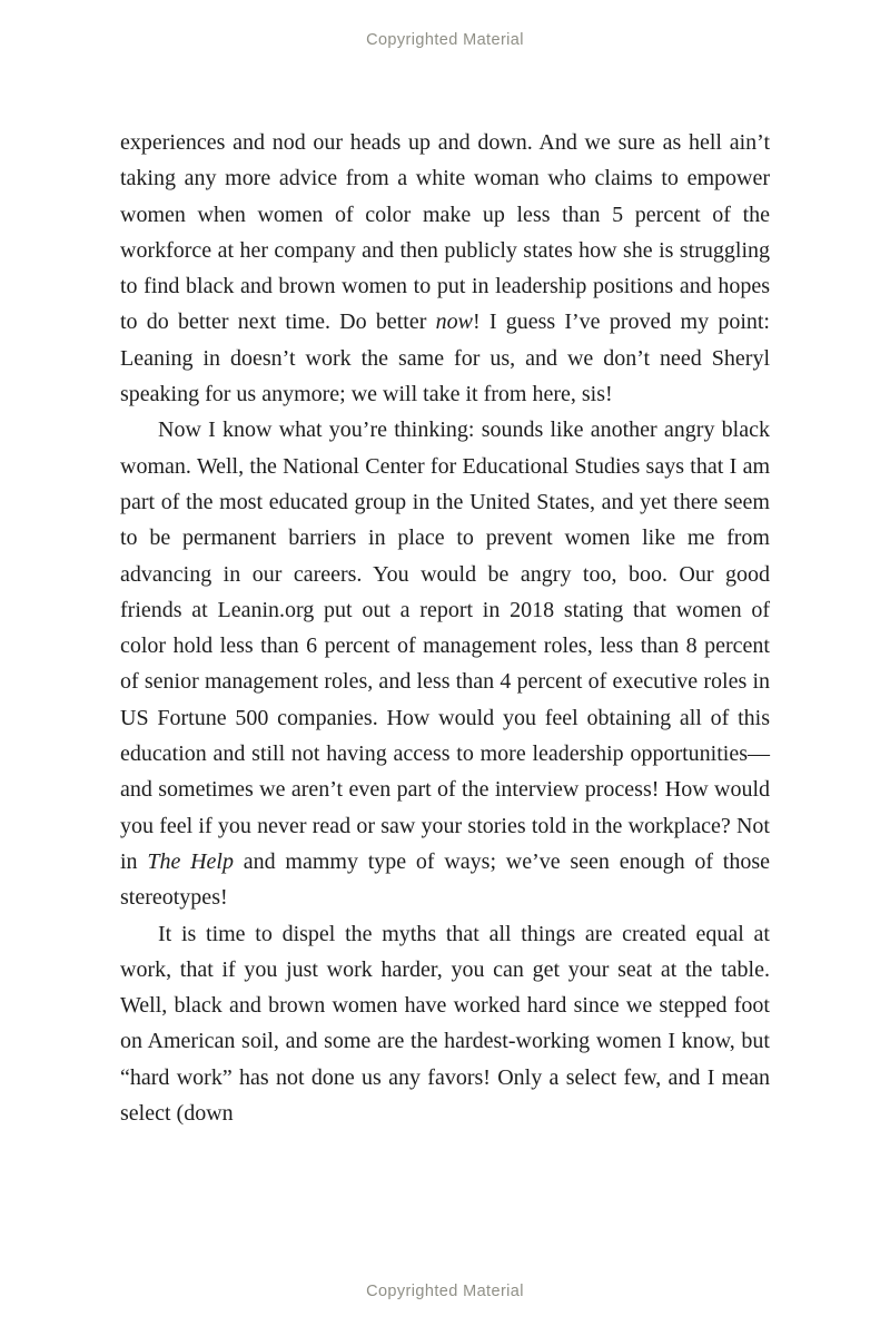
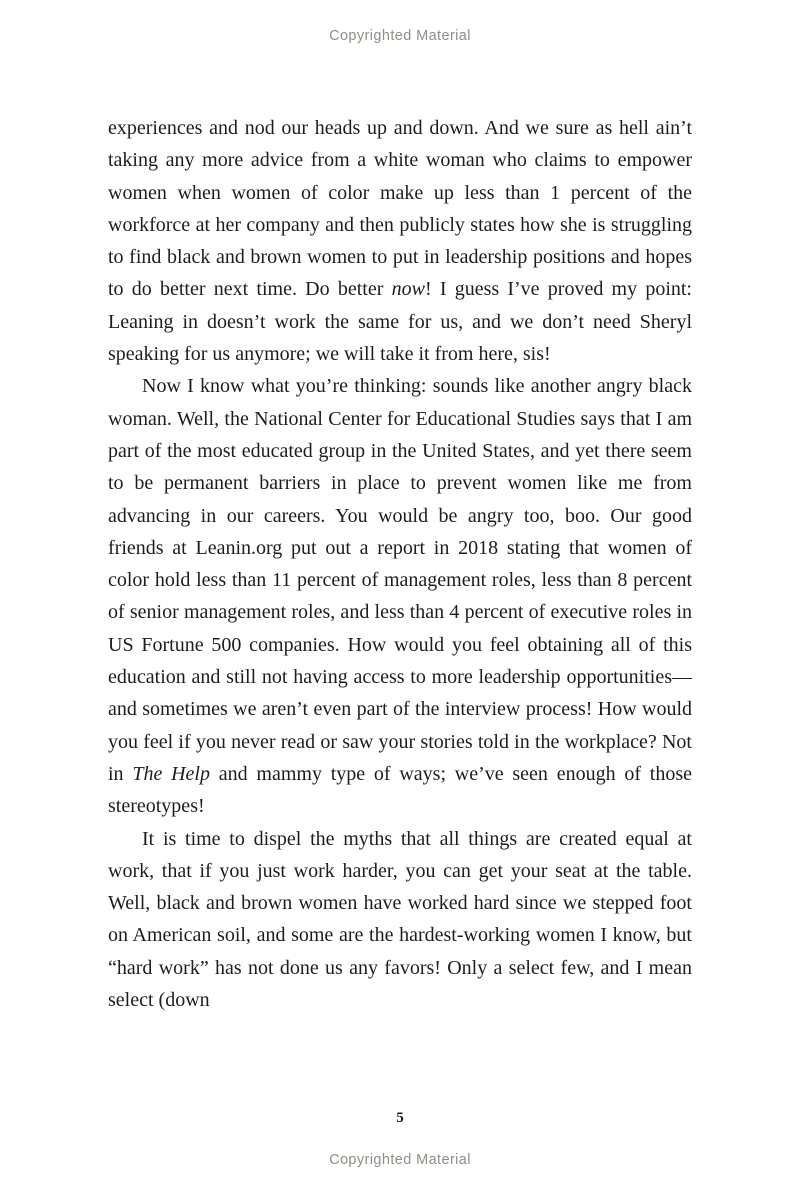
  Copyrighted Material
- experiences and nod our heads up and down. And we sure as hell ain’t taking any more advice from a white woman who claims to empower women when women of color make up less than 5 percent of the workforce at her company and then publicly states how she is struggling to find black and brown women to put in leadership positions and hopes to do better next time. Do better now! I guess I’ve proved my point: Leaning in doesn’t work the same for us, and we don’t need Sheryl speaking for us anymore; we will take it from here, sis!
+ experiences and nod our heads up and down. And we sure as hell ain’t taking any more advice from a white woman who claims to empower women when women of color make up less than 1 percent of the workforce at her company and then publicly states how she is struggling to find black and brown women to put in leadership positions and hopes to do better next time. Do better now! I guess I’ve proved my point: Leaning in doesn’t work the same for us, and we don’t need Sheryl speaking for us anymore; we will take it from here, sis!
- Now I know what you’re thinking: sounds like another angry black woman. Well, the National Center for Educational Studies says that I am part of the most educated group in the United States, and yet there seem to be permanent barriers in place to prevent women like me from advancing in our careers. You would be angry too, boo. Our good friends at Leanin.org put out a report in 2018 stating that women of color hold less than 6 percent of management roles, less than 8 percent of senior management roles, and less than 4 percent of executive roles in US Fortune 500 companies. How would you feel obtaining all of this education and still not having access to more leadership opportunities—and sometimes we aren’t even part of the interview process! How would you feel if you never read or saw your stories told in the workplace? Not in The Help and mammy type of ways; we’ve seen enough of those stereotypes!
+ Now I know what you’re thinking: sounds like another angry black woman. Well, the National Center for Educational Studies says that I am part of the most educated group in the United States, and yet there seem to be permanent barriers in place to prevent women like me from advancing in our careers. You would be angry too, boo. Our good friends at Leanin.org put out a report in 2018 stating that women of color hold less than 11 percent of management roles, less than 8 percent of senior management roles, and less than 4 percent of executive roles in US Fortune 500 companies. How would you feel obtaining all of this education and still not having access to more leadership opportunities—and sometimes we aren’t even part of the interview process! How would you feel if you never read or saw your stories told in the workplace? Not in The Help and mammy type of ways; we’ve seen enough of those stereotypes!
  It is time to dispel the myths that all things are created equal at work, that if you just work harder, you can get your seat at the table. Well, black and brown women have worked hard since we stepped foot on American soil, and some are the hardest-working women I know, but “hard work” has not done us any favors! Only a select few, and I mean select (down
+ 5
  Copyrighted Material
